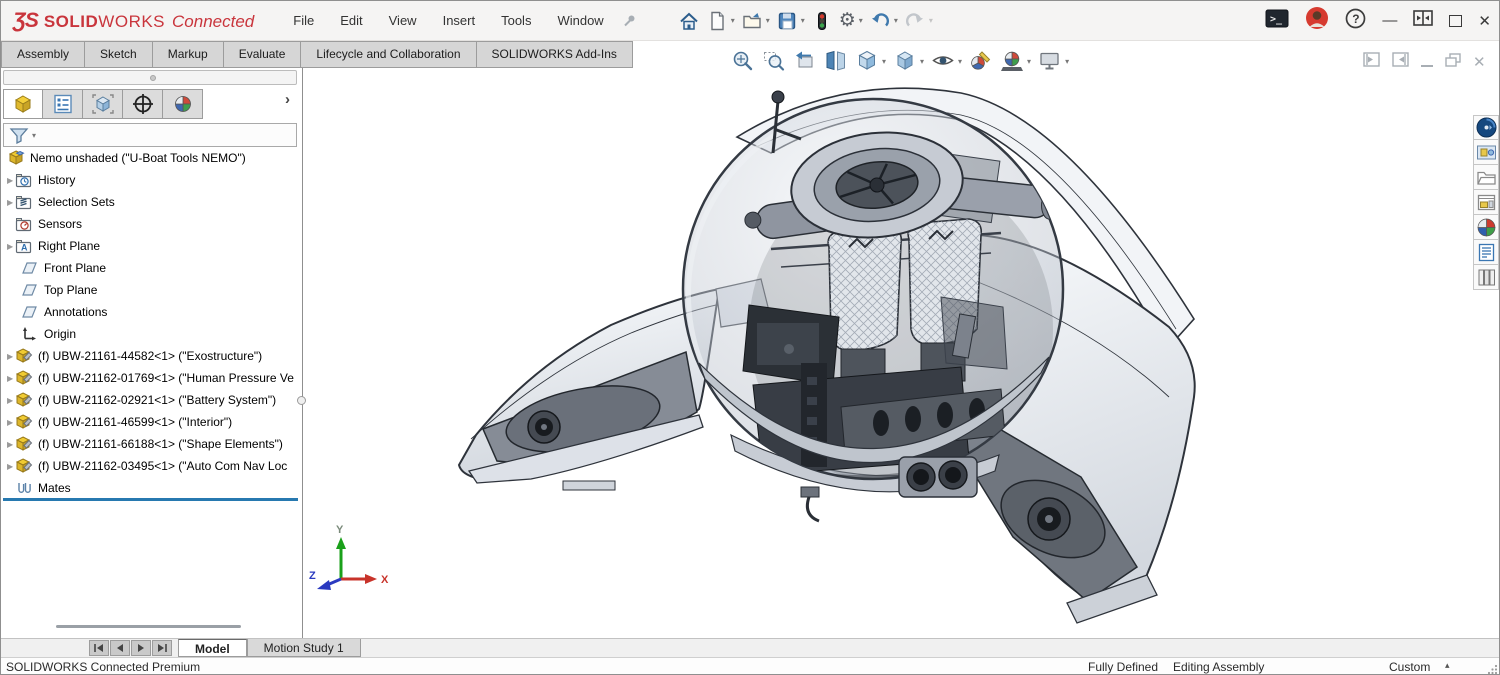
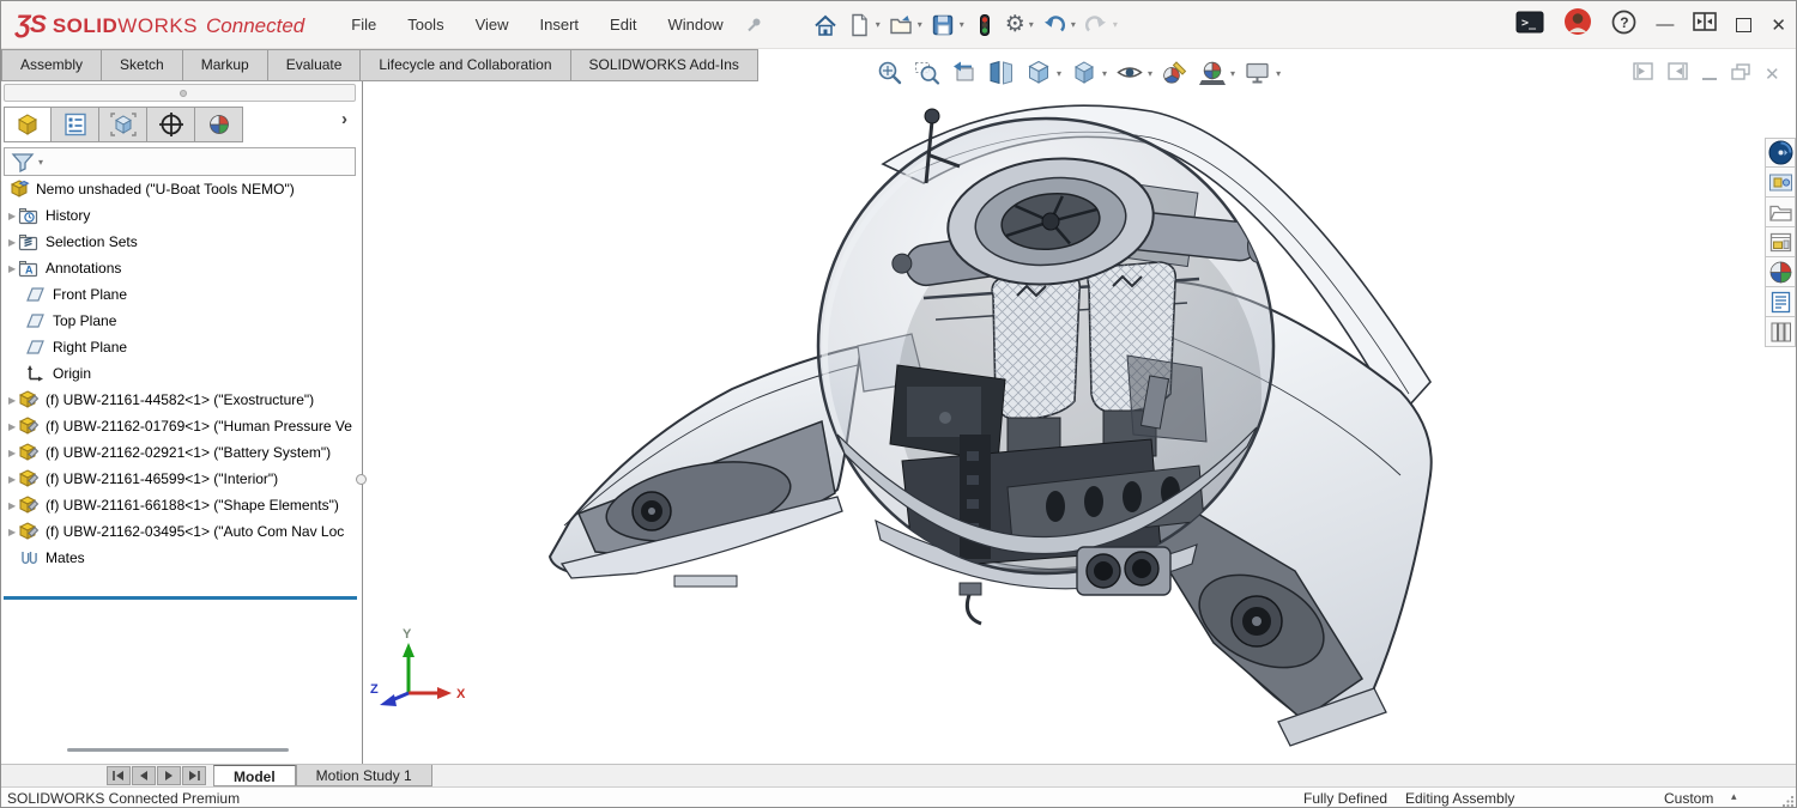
  ƷS
  SOLID
  WORKS
  Connected
  File
- Edit
+ Tools
  View
  Insert
- Tools
+ Edit
  Window
  ▾
  ▾
  ▾
  ⚙
  ▾
  ▾
  ▾
  >_
  ?
  —
  ✕
  Y
  X
  Z
  ▾
  ▾
  ▾
  ▾
  ▾
  ✕
  ›
  ▾
  Nemo unshaded ("U-Boat Tools NEMO")
  ▶
  History
  ▶
  Selection Sets
- Sensors
  ▶
  A
- Right Plane
+ Annotations
  Front Plane
  Top Plane
- Annotations
+ Right Plane
  Origin
  ▶
  (f) UBW-21161-44582<1> ("Exostructure")
  ▶
  (f) UBW-21162-01769<1> ("Human Pressure Ve
  ▶
  (f) UBW-21162-02921<1> ("Battery System")
  ▶
  (f) UBW-21161-46599<1> ("Interior")
  ▶
  (f) UBW-21161-66188<1> ("Shape Elements")
  ▶
  (f) UBW-21162-03495<1> ("Auto Com Nav Loc
  Mates
  Assembly
  Sketch
  Markup
  Evaluate
  Lifecycle and Collaboration
  SOLIDWORKS Add-Ins
  Model
  Motion Study 1
  SOLIDWORKS Connected Premium
  Fully Defined
  Editing Assembly
  Custom
  ▴
